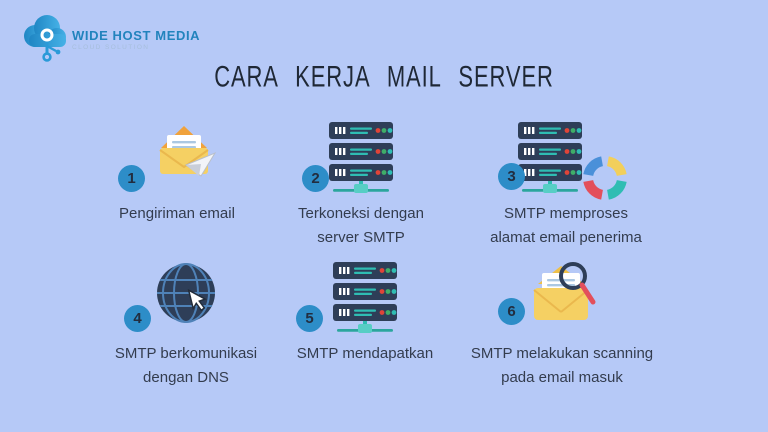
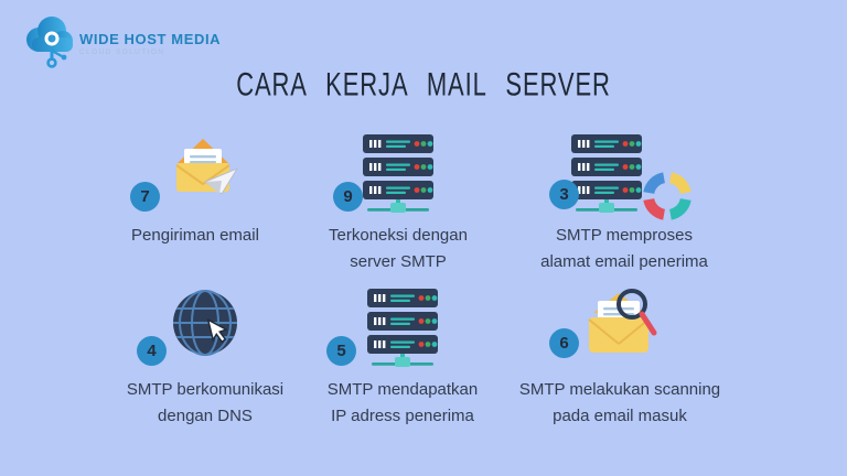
  WIDE HOST MEDIA
  CARA KERJA MAIL SERVER
- 1
+ 7
  Pengiriman email
- 2
+ 9
  Terkoneksi dengan
  server SMTP
  3
  SMTP memproses
  alamat email penerima
  4
  SMTP berkomunikasi
  dengan DNS
  5
  SMTP mendapatkan
+ IP adress penerima
  6
  SMTP melakukan scanning
  pada email masuk
